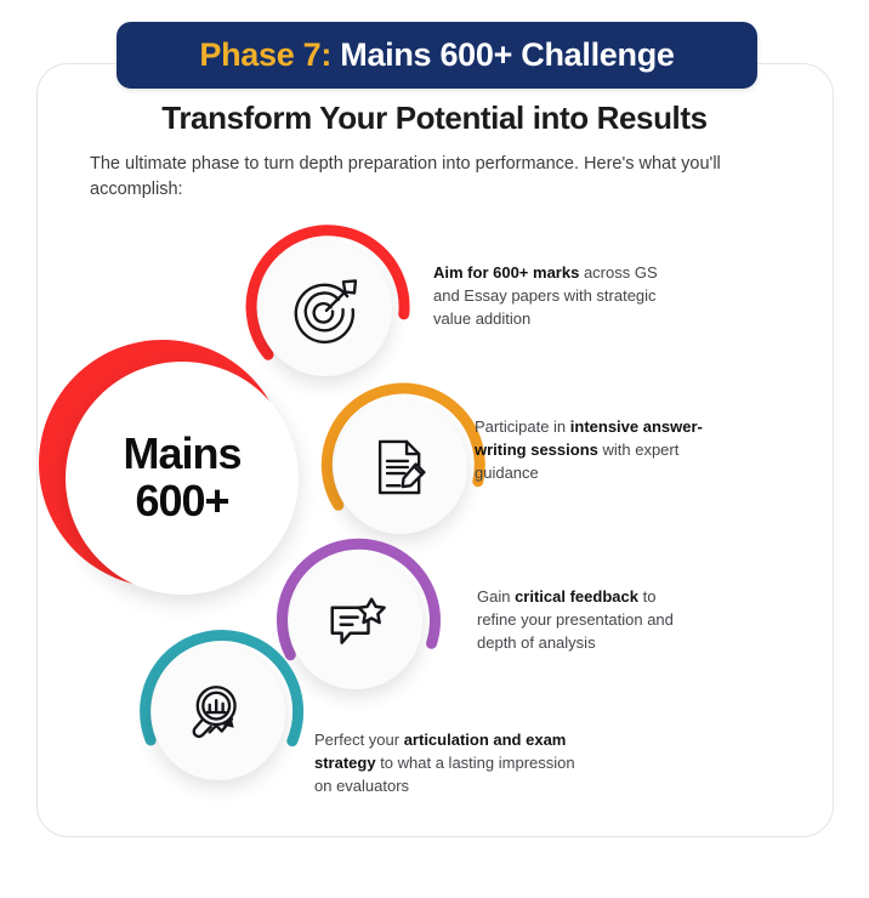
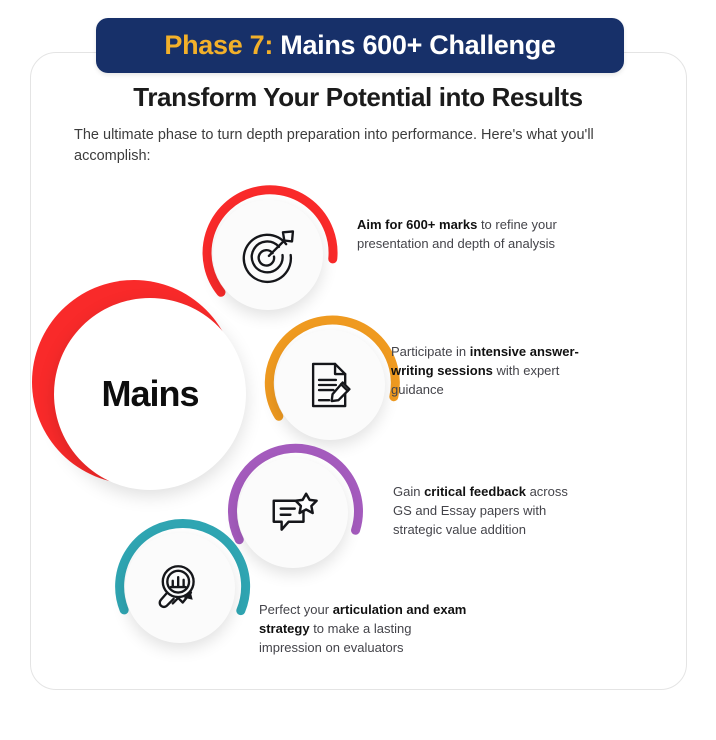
  Phase 7: Mains 600+ Challenge
  Transform Your Potential into Results
  The ultimate phase to turn depth preparation into performance. Here's what you'll accomplish:
  Mains
- 600+
- Aim for 600+ marks across GS and Essay papers with strategic value addition
+ Aim for 600+ marks to refine your presentation and depth of analysis
  Participate in intensive answer-writing sessions with expert guidance
- Gain critical feedback to refine your presentation and depth of analysis
+ Gain critical feedback across GS and Essay papers with strategic value addition
- Perfect your articulation and exam strategy to what a lasting impression on evaluators
+ Perfect your articulation and exam strategy to make a lasting impression on evaluators
